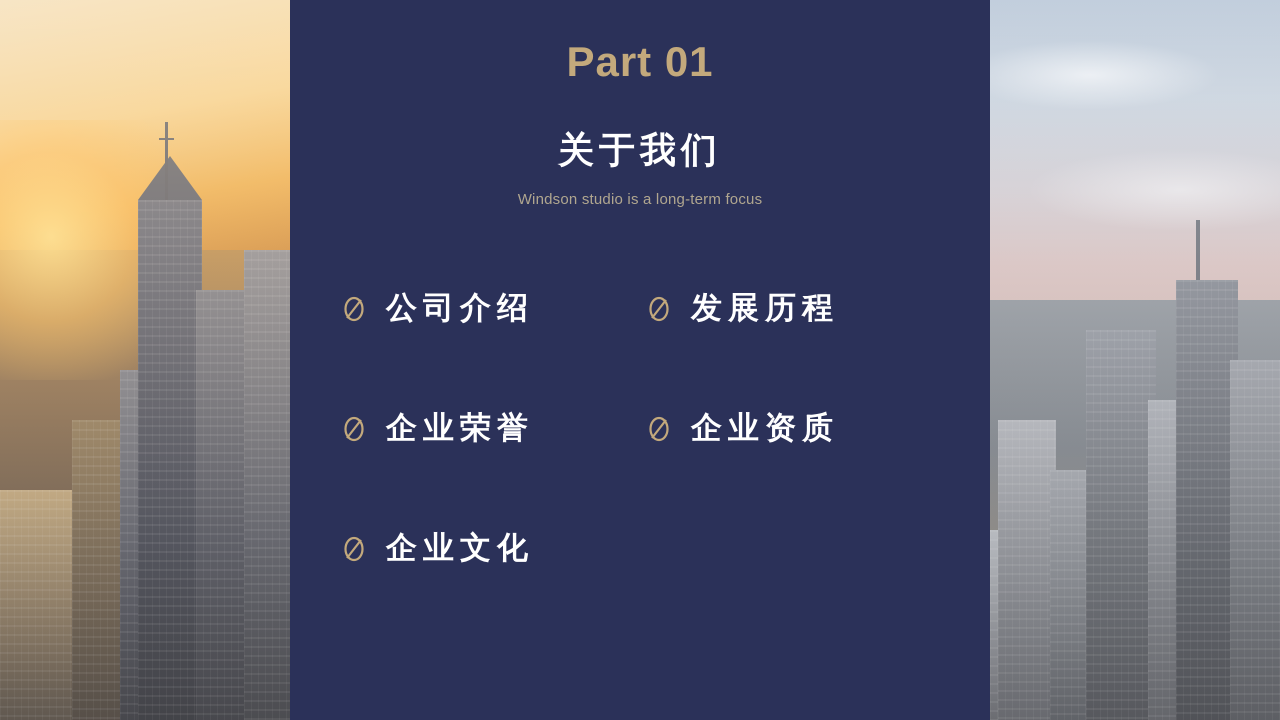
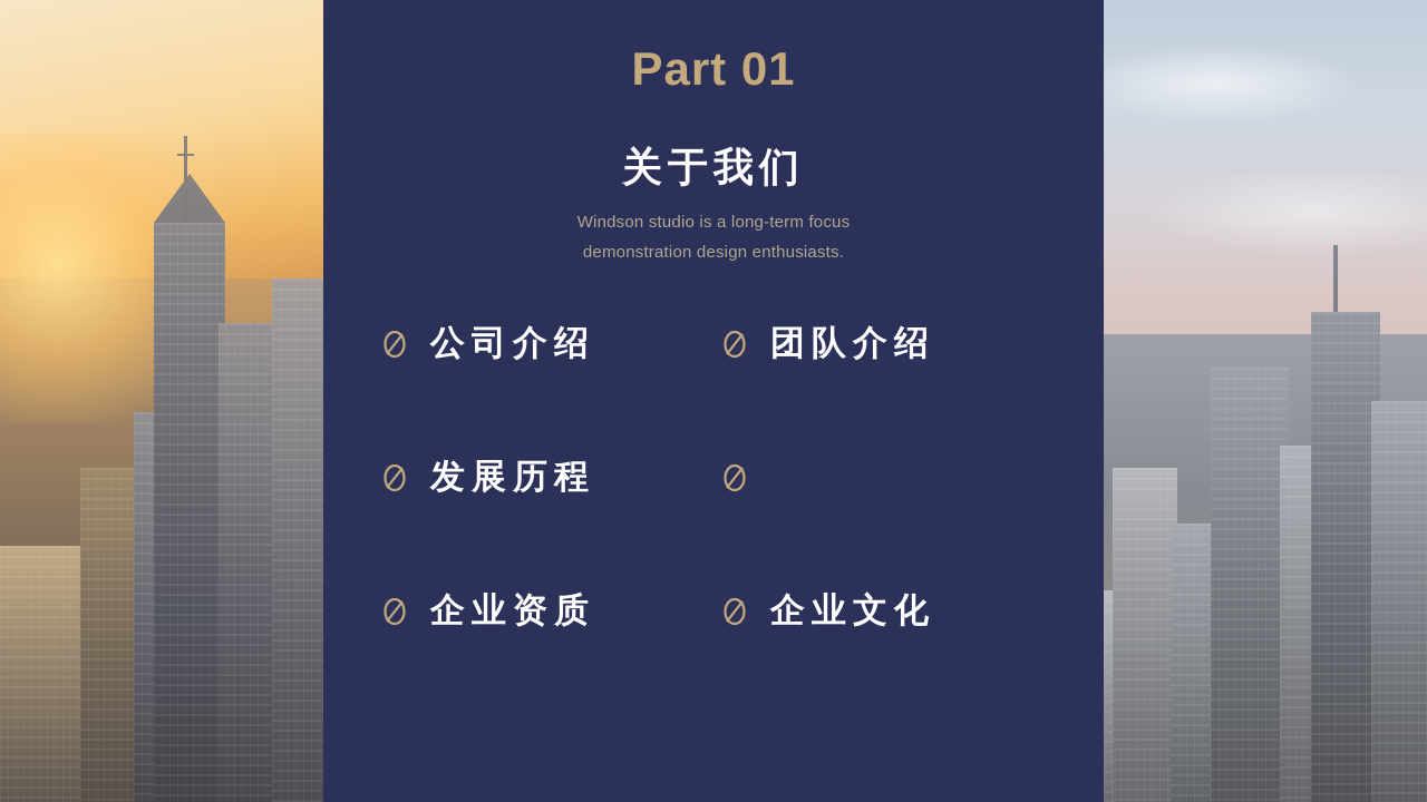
  Part 01
  关于我们
  Windson studio is a long-term focus
+ demonstration design enthusiasts.
  公司介绍
+ 团队介绍
  发展历程
- 企业荣誉
  企业资质
  企业文化
